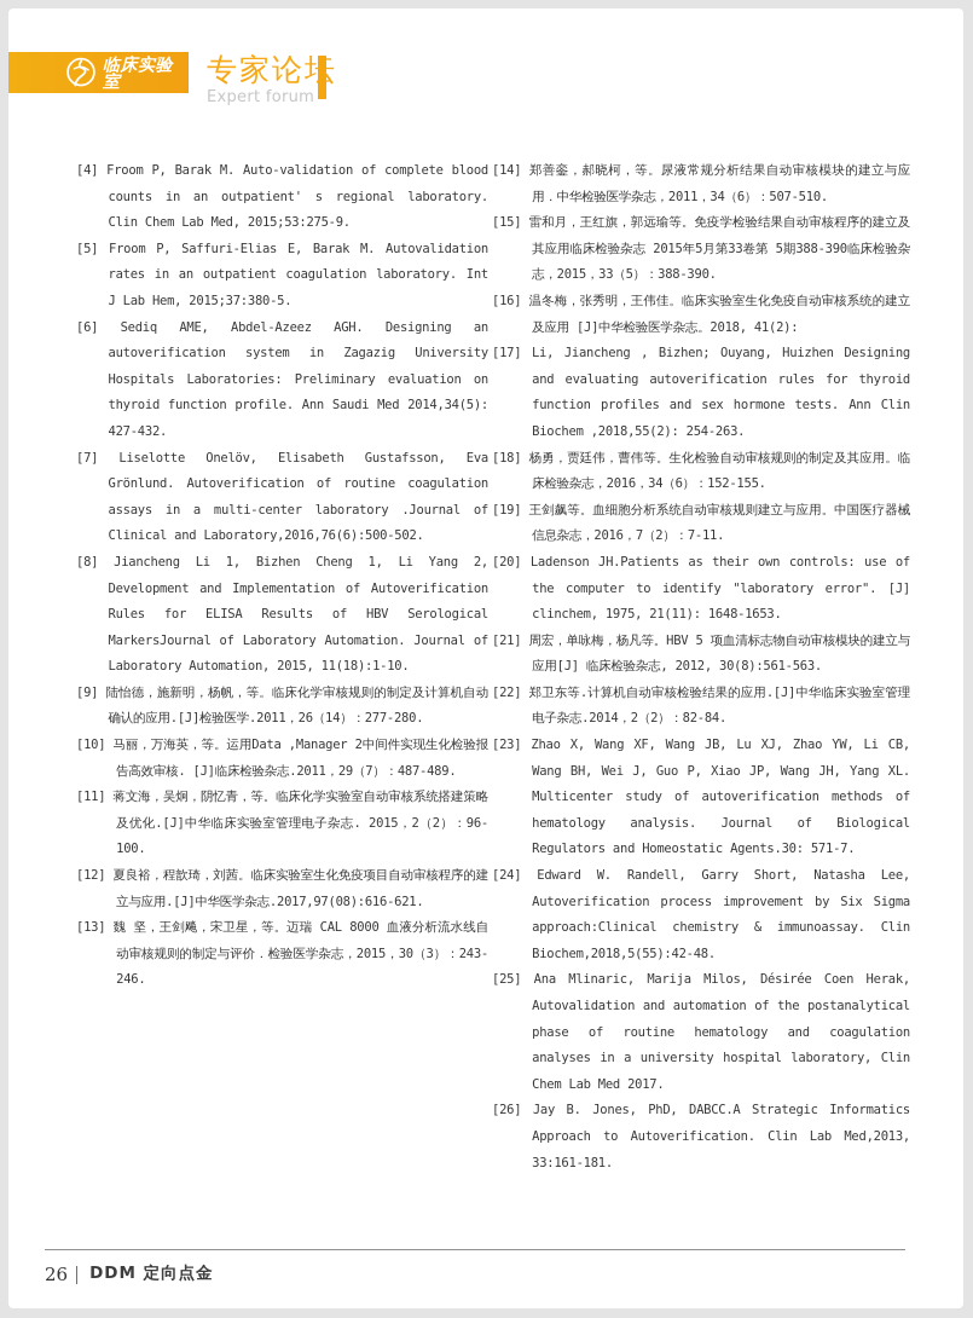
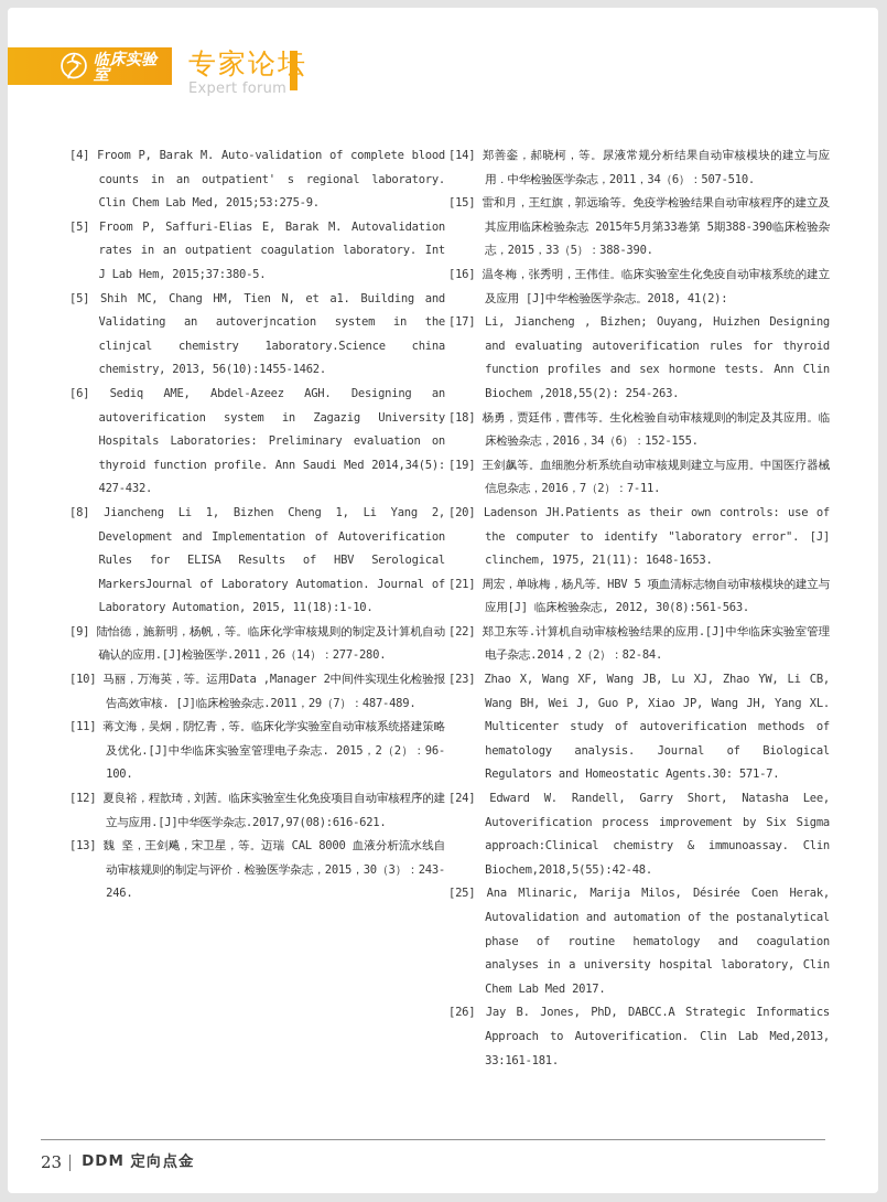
  临床实验室
  专家论
  Expert forum
  [4] Froom P, Barak M. Auto-validation of complete blood counts in an outpatient' s regional laboratory. Clin Chem Lab Med, 2015;53:275-9.
  [5] Froom P, Saffuri-Elias E, Barak M. Autovalidation rates in an outpatient coagulation laboratory. Int J Lab Hem, 2015;37:380-5.
+ [5] Shih MC, Chang HM, Tien N, et a1. Building and Validating an autoverjncation system in the clinjcal chemistry 1aboratory.Science china chemistry, 2013, 56(10):1455-1462.
  [6] Sediq AME, Abdel-Azeez AGH. Designing an autoverification system in Zagazig University Hospitals Laboratories: Preliminary evaluation on thyroid function profile. Ann Saudi Med 2014,34(5): 427-432.
- [7] Liselotte Onelöv, Elisabeth Gustafsson, Eva Grönlund. Autoverification of routine coagulation assays in a multi-center laboratory .Journal of Clinical and Laboratory,2016,76(6):500-502.
  [8] Jiancheng Li 1, Bizhen Cheng 1, Li Yang 2, Development and Implementation of Autoverification Rules for ELISA Results of HBV Serological MarkersJournal of Laboratory Automation. Journal of Laboratory Automation, 2015, 11(18):1-10.
  [9] 陆怡德，施新明，杨帆，等。临床化学审核规则的制定及计算机自动确认的应用.[J]检验医学.2011，26（14）：277-280.
  [10] 马丽，万海英，等。运用Data ,Manager 2中间件实现生化检验报告高效审核. [J]临床检验杂志.2011，29（7）：487-489.
  [11] 蒋文海，吴炯，阴忆青，等。临床化学实验室自动审核系统搭建策略及优化.[J]中华临床实验室管理电子杂志. 2015，2（2）：96-100.
  [12] 夏良裕，程歆琦，刘茜。临床实验室生化免疫项目自动审核程序的建立与应用.[J]中华医学杂志.2017,97(08):616-621.
  [13] 魏 坚，王剑飚，宋卫星，等。迈瑞 CAL 8000 血液分析流水线自动审核规则的制定与评价．检验医学杂志，2015，30（3）：243-246.
  [14] 郑善銮，郝晓柯，等。尿液常规分析结果自动审核模块的建立与应用．中华检验医学杂志，2011，34（6）：507-510.
  [15] 雷和月，王红旗，郭远瑜等。免疫学检验结果自动审核程序的建立及其应用临床检验杂志 2015年5月第33卷第 5期388-390临床检验杂志，2015，33（5）：388-390.
  [16] 温冬梅，张秀明，王伟佳。临床实验室生化免疫自动审核系统的建立及应用 [J]中华检验医学杂志。2018, 41(2):
  [17] Li, Jiancheng , Bizhen; Ouyang, Huizhen Designing and evaluating autoverification rules for thyroid function profiles and sex hormone tests. Ann Clin Biochem ,2018,55(2): 254-263.
  [18] 杨勇，贾廷伟，曹伟等。生化检验自动审核规则的制定及其应用。临床检验杂志，2016，34（6）：152-155.
  [19] 王剑飙等。血细胞分析系统自动审核规则建立与应用。中国医疗器械信息杂志，2016，7（2）：7-11.
  [20] Ladenson JH.Patients as their own controls: use of the computer to identify "laboratory error". [J] clinchem, 1975, 21(11): 1648-1653.
  [21] 周宏，单咏梅，杨凡等。HBV 5 项血清标志物自动审核模块的建立与应用[J] 临床检验杂志, 2012, 30(8):561-563.
  [22] 郑卫东等.计算机自动审核检验结果的应用.[J]中华临床实验室管理电子杂志.2014，2（2）：82-84.
  [23] Zhao X, Wang XF, Wang JB, Lu XJ, Zhao YW, Li CB, Wang BH, Wei J, Guo P, Xiao JP, Wang JH, Yang XL. Multicenter study of autoverification methods of hematology analysis. Journal of Biological Regulators and Homeostatic Agents.30: 571-7.
  [24] Edward W. Randell, Garry Short, Natasha Lee, Autoverification process improvement by Six Sigma approach:Clinical chemistry & immunoassay. Clin Biochem,2018,5(55):42-48.
  [25] Ana Mlinaric, Marija Milos, Désirée Coen Herak, Autovalidation and automation of the postanalytical phase of routine hematology and coagulation analyses in a university hospital laboratory, Clin Chem Lab Med 2017.
  [26] Jay B. Jones, PhD, DABCC.A Strategic Informatics Approach to Autoverification. Clin Lab Med,2013, 33:161-181.
- 26
+ 23
  DDM 定向点金
